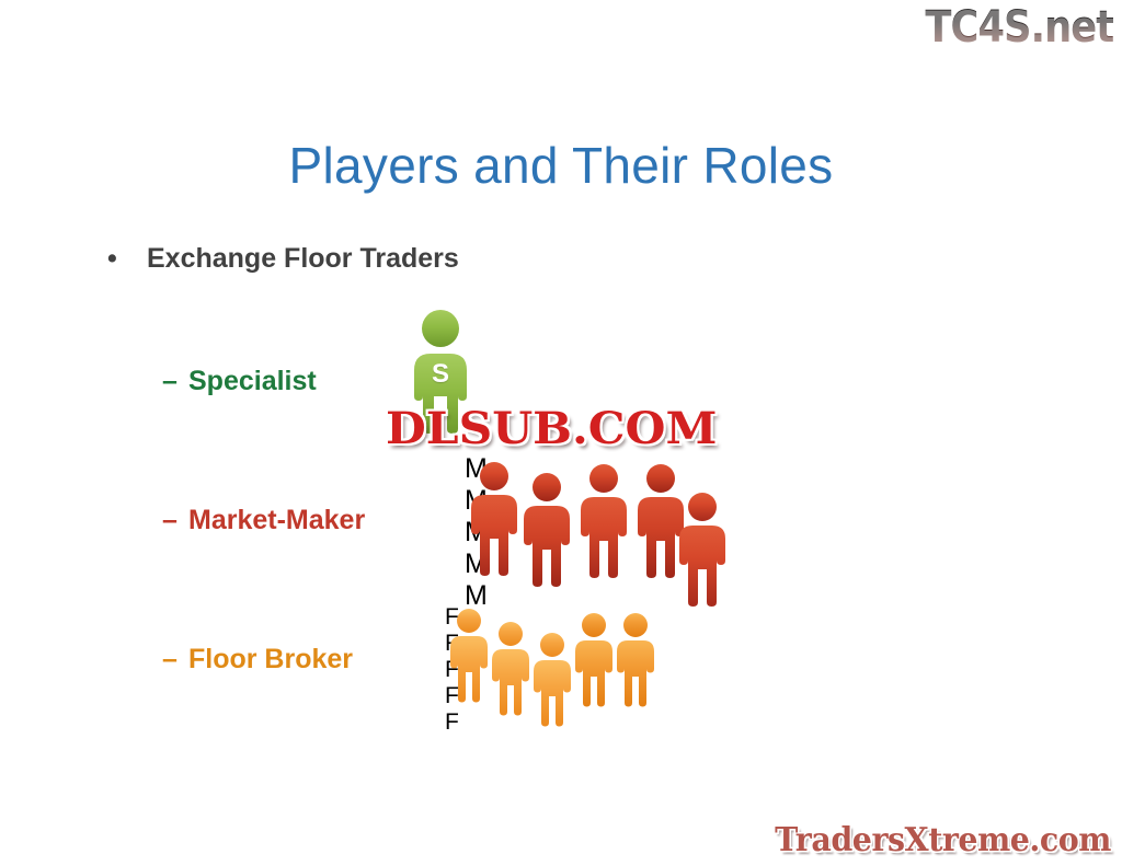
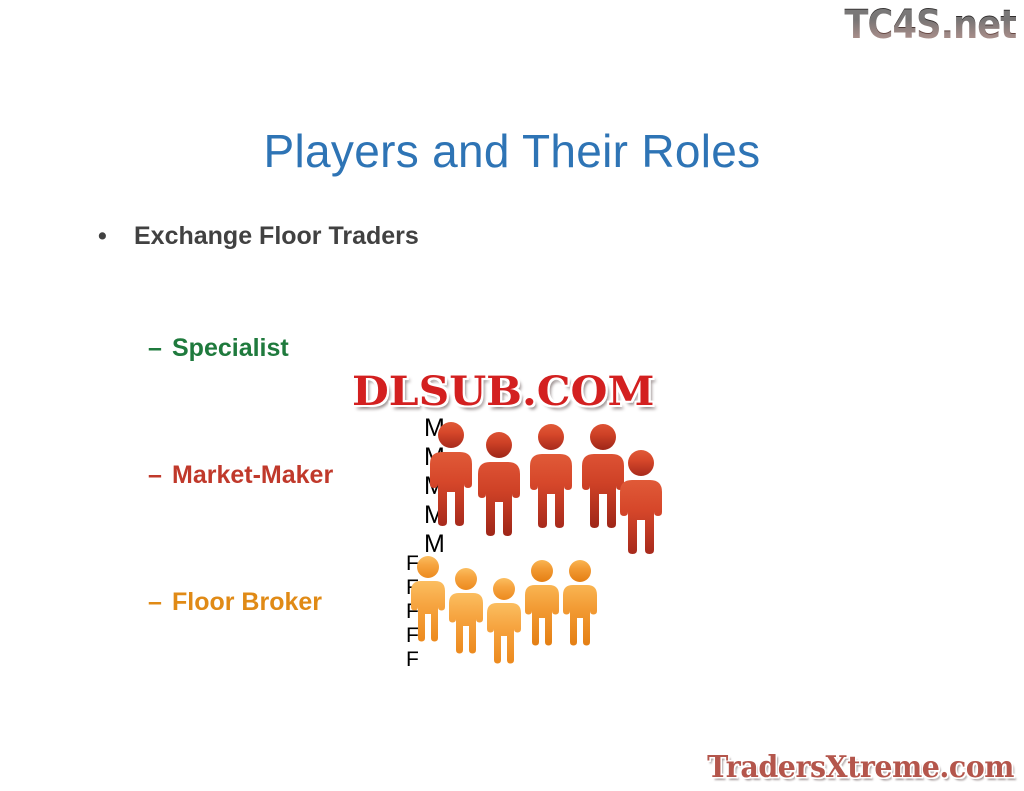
  TC4S.net
  Players and Their Roles
  • Exchange Floor Traders
  – Specialist
  – Market-Maker
  – Floor Broker
- S
  M
  M
  M
  F
  F
  F
  F
  DLSUB.COM
  TradersXtreme.com
